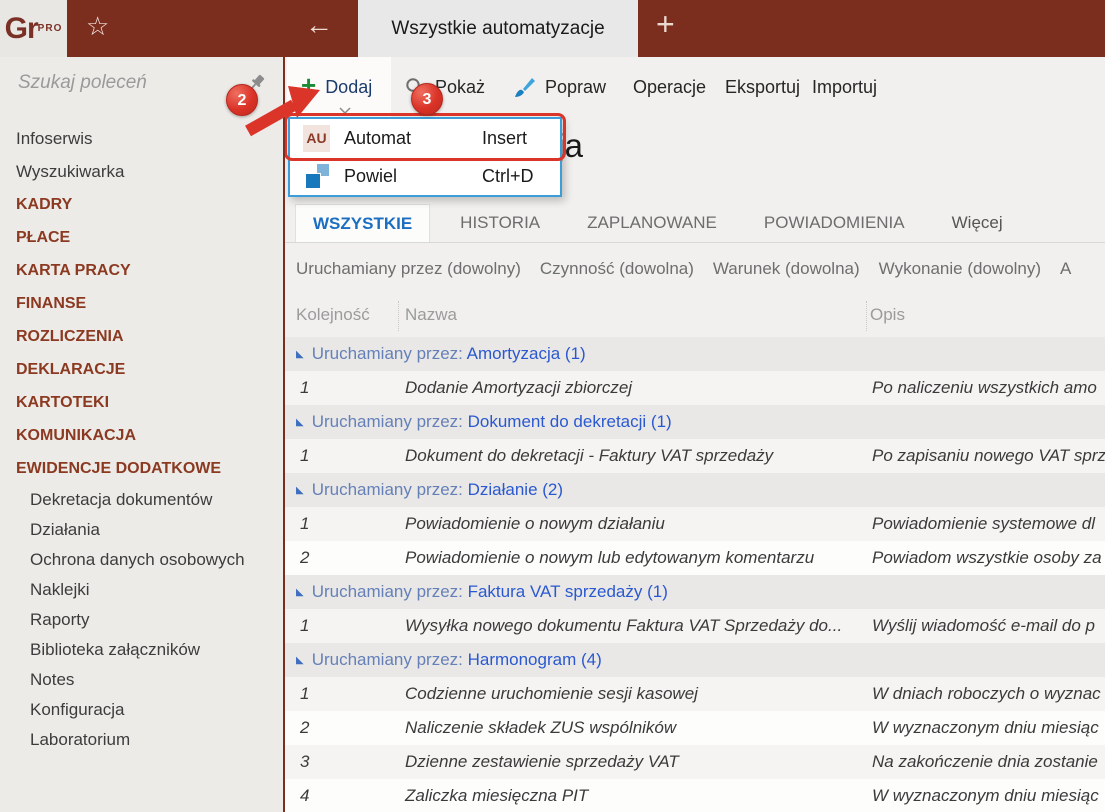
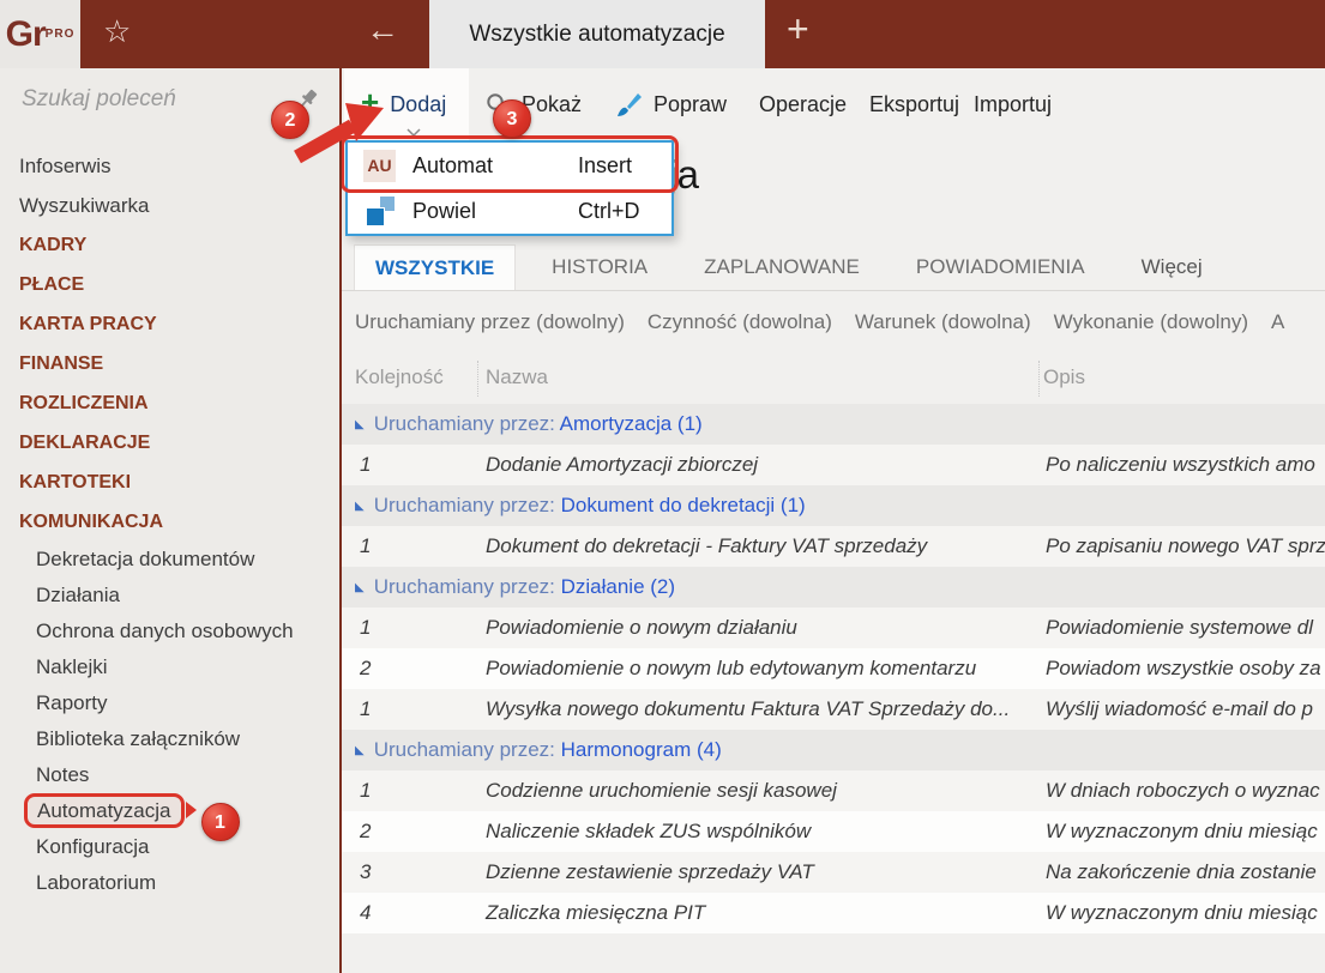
  Gr
  PRO
  ☆
  ←
  Wszystkie automatyzacje
  +
  Szukaj poleceń
  Infoserwis
  Wyszukiwarka
  KADRY
  PŁACE
  KARTA PRACY
  FINANSE
  ROZLICZENIA
  DEKLARACJE
  KARTOTEKI
  KOMUNIKACJA
- EWIDENCJE DODATKOWE
  Dekretacja dokumentów
  Działania
  Ochrona danych osobowych
  Naklejki
  Raporty
  Biblioteka załączników
  Notes
+ Automatyzacja1
  Konfiguracja
  Laboratorium
  +
  Dodaj
  Pokaż
  Popraw
  Operacje
  Eksportuj
  Importuj
  AU
  Automat
  Insert
  Powiel
  Ctrl+D
  WSZYSTKIE
  HISTORIA
  ZAPLANOWANE
  POWIADOMIENIA
  Więcej
  Uruchamiany przez (dowolny) Czynność (dowolna) Warunek (dowolna) Wykonanie (dowolny) A
  Kolejność
  Nazwa
  Opis
  ◣ Uruchamiany przez: Amortyzacja (1)
  1
  Dodanie Amortyzacji zbiorczej
  Po naliczeniu wszystkich amo
  ◣ Uruchamiany przez: Dokument do dekretacji (1)
  1
  Dokument do dekretacji - Faktury VAT sprzedaży
  Po zapisaniu nowego VAT sprz
  ◣ Uruchamiany przez: Działanie (2)
  1
  Powiadomienie o nowym działaniu
  Powiadomienie systemowe dl
  2
  Powiadomienie o nowym lub edytowanym komentarzu
  Powiadom wszystkie osoby za
- ◣ Uruchamiany przez: Faktura VAT sprzedaży (1)
  1
  Wysyłka nowego dokumentu Faktura VAT Sprzedaży do...
  Wyślij wiadomość e-mail do p
  ◣ Uruchamiany przez: Harmonogram (4)
  1
  Codzienne uruchomienie sesji kasowej
  W dniach roboczych o wyznac
  2
  Naliczenie składek ZUS wspólników
  W wyznaczonym dniu miesiąc
  3
  Dzienne zestawienie sprzedaży VAT
  Na zakończenie dnia zostanie
  4
  Zaliczka miesięczna PIT
  W wyznaczonym dniu miesiąc
  2
  3
